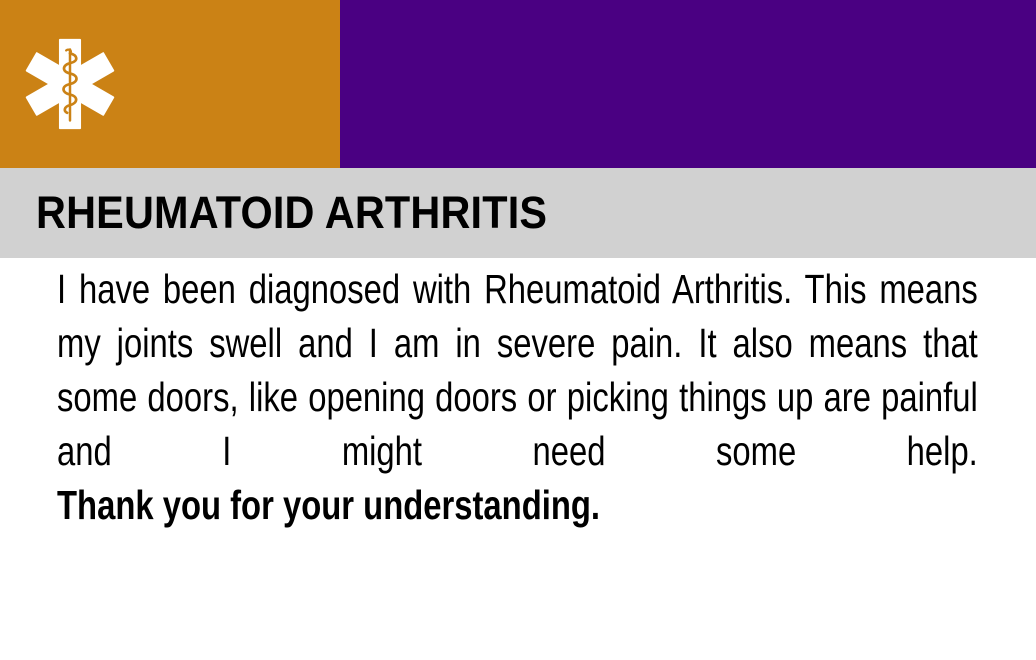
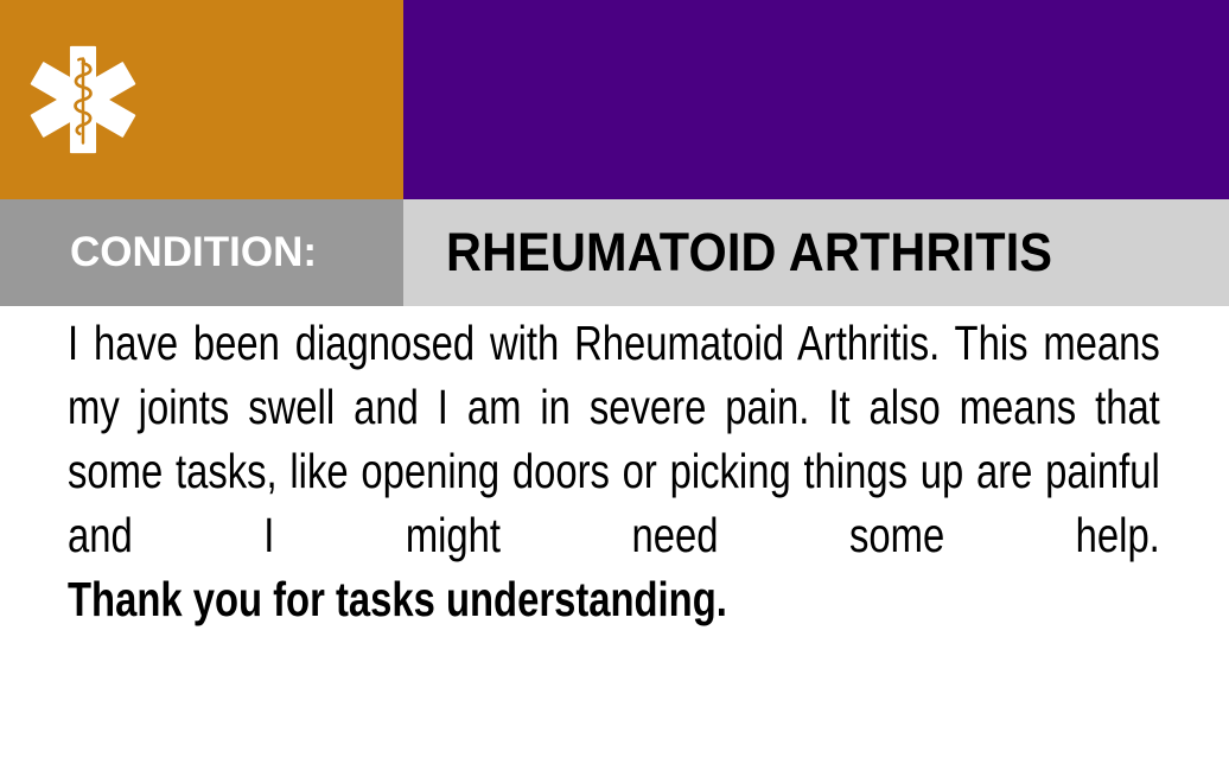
+ CONDITION:
  RHEUMATOID ARTHRITIS
- I have been diagnosed with Rheumatoid Arthritis. This means my joints swell and I am in severe pain. It also means that some doors, like opening doors or picking things up are painful and I might need some help.
+ I have been diagnosed with Rheumatoid Arthritis. This means my joints swell and I am in severe pain. It also means that some tasks, like opening doors or picking things up are painful and I might need some help.
- Thank you for your understanding.
+ Thank you for tasks understanding.
